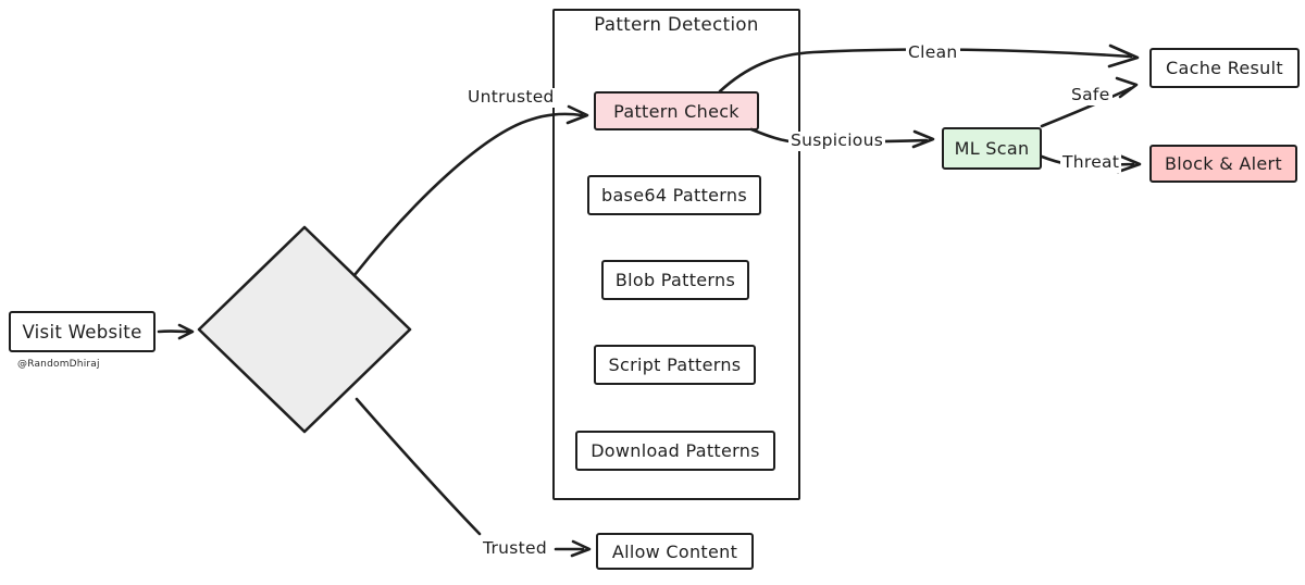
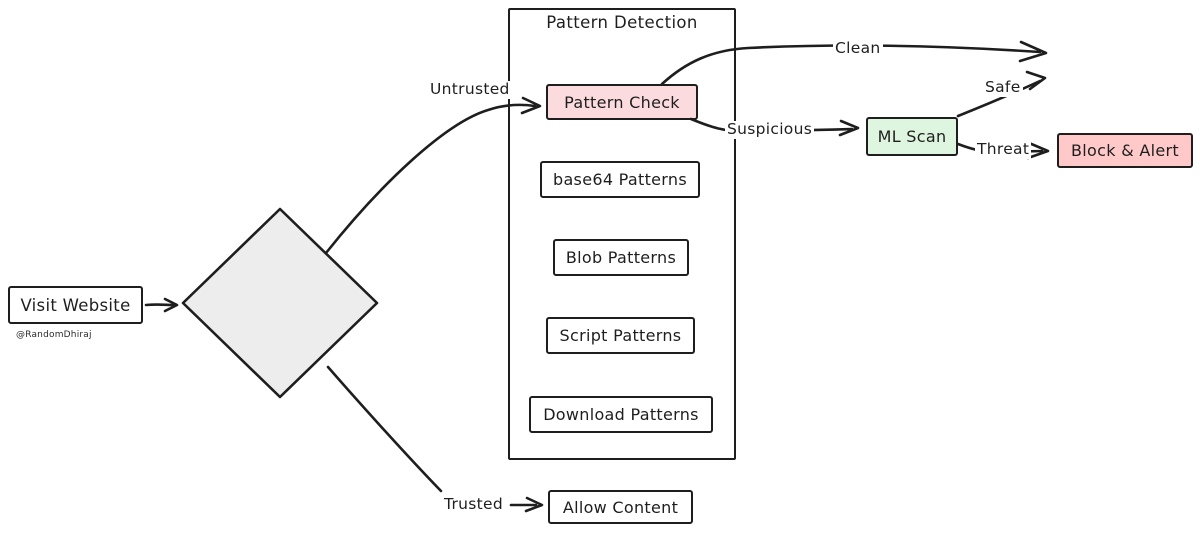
  Pattern Detection
  Visit Website
  Pattern Check
  base64 Patterns
  Blob Patterns
  Script Patterns
  Download Patterns
  Allow Content
- Cache Result
  ML Scan
  Block & Alert
  @RandomDhiraj
  Untrusted
  Clean
  Suspicious
  Safe
  Threat
  Trusted
